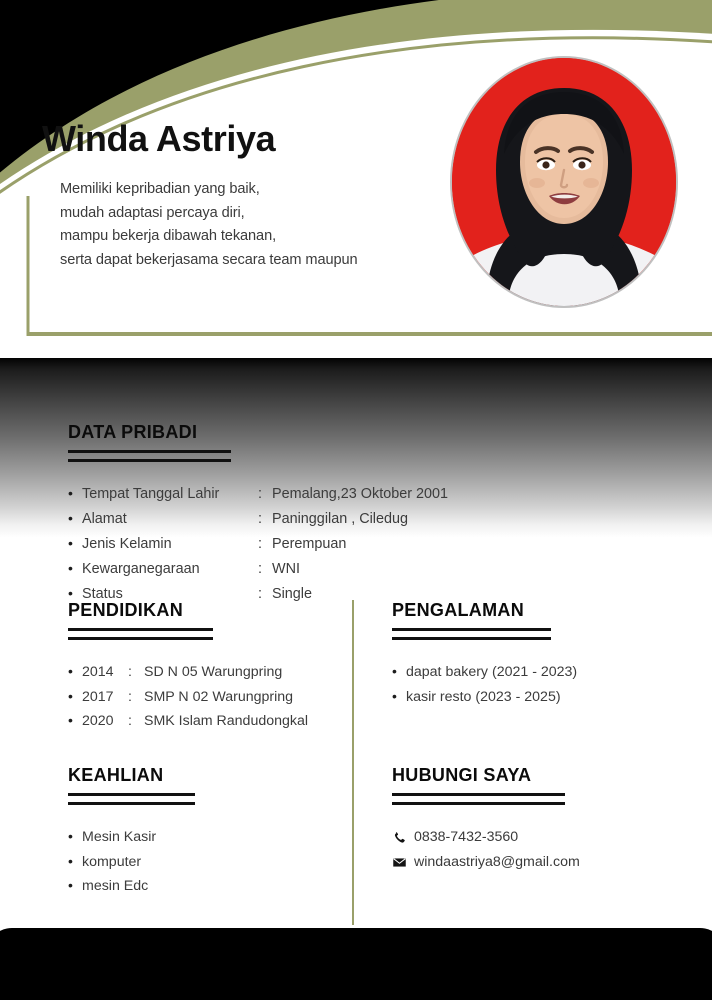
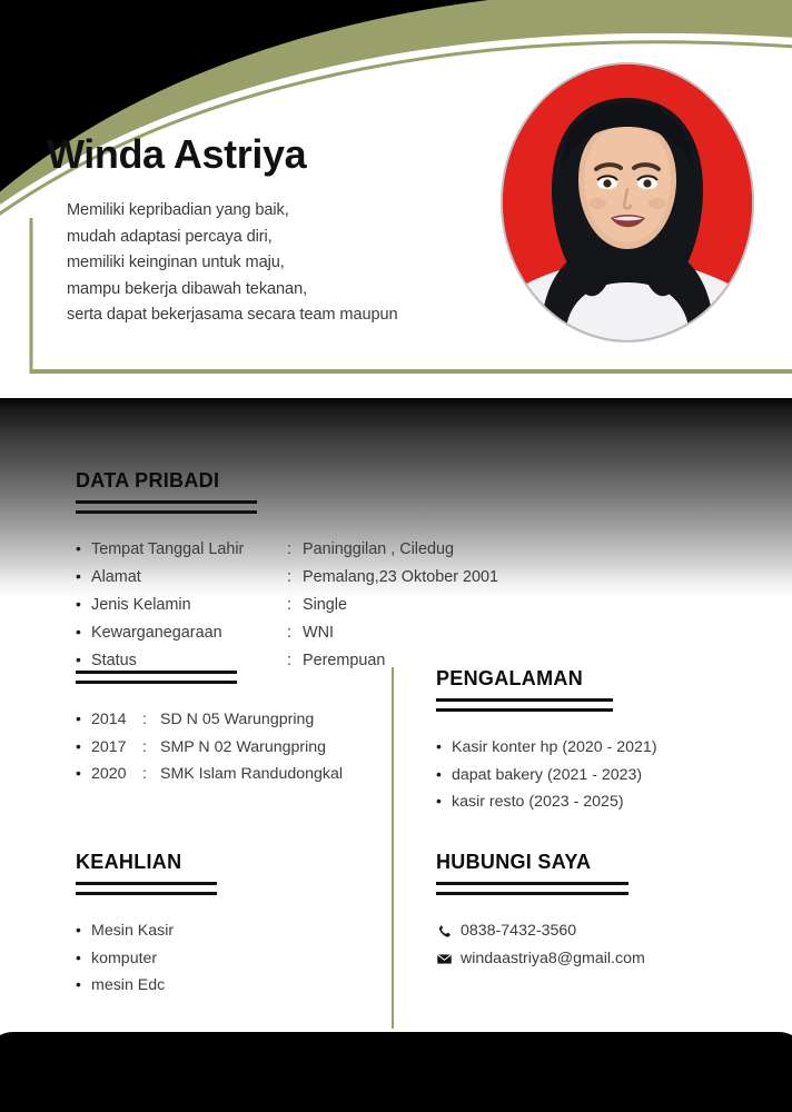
  Winda Astriya
  Memiliki kepribadian yang baik,
  mudah adaptasi percaya diri,
+ memiliki keinginan untuk maju,
  mampu bekerja dibawah tekanan,
  serta dapat bekerjasama secara team maupun
  DATA PRIBADI
  Tempat Tanggal Lahir
  :
- Pemalang,23 Oktober 2001
+ Paninggilan , Ciledug
  Alamat
  :
- Paninggilan , Ciledug
+ Pemalang,23 Oktober 2001
  Jenis Kelamin
  :
- Perempuan
+ Single
  Kewarganegaraan
  :
  WNI
  Status
  :
- Single
+ Perempuan
- PENDIDIKAN
  2014
  :
  SD N 05 Warungpring
  2017
  :
  SMP N 02 Warungpring
  2020
  :
  SMK Islam Randudongkal
  PENGALAMAN
+ Kasir konter hp (2020 - 2021)
  dapat bakery (2021 - 2023)
  kasir resto (2023 - 2025)
  KEAHLIAN
  Mesin Kasir
  komputer
  mesin Edc
  HUBUNGI SAYA
  0838-7432-3560
  windaastriya8@gmail.com
